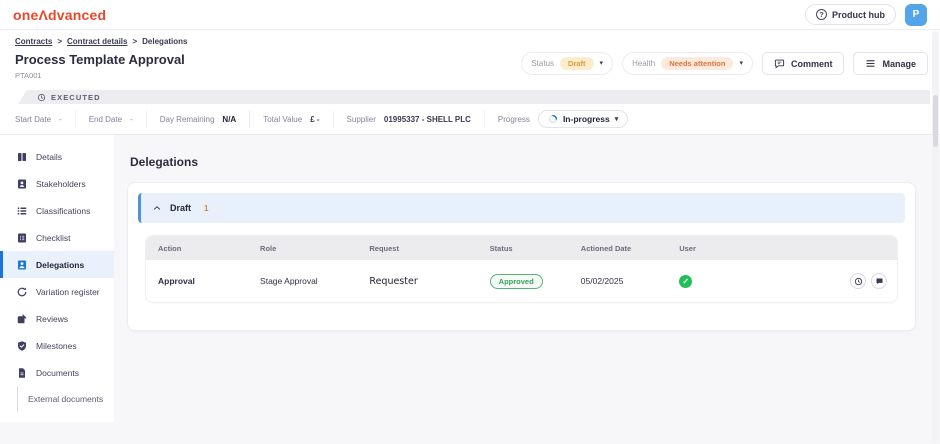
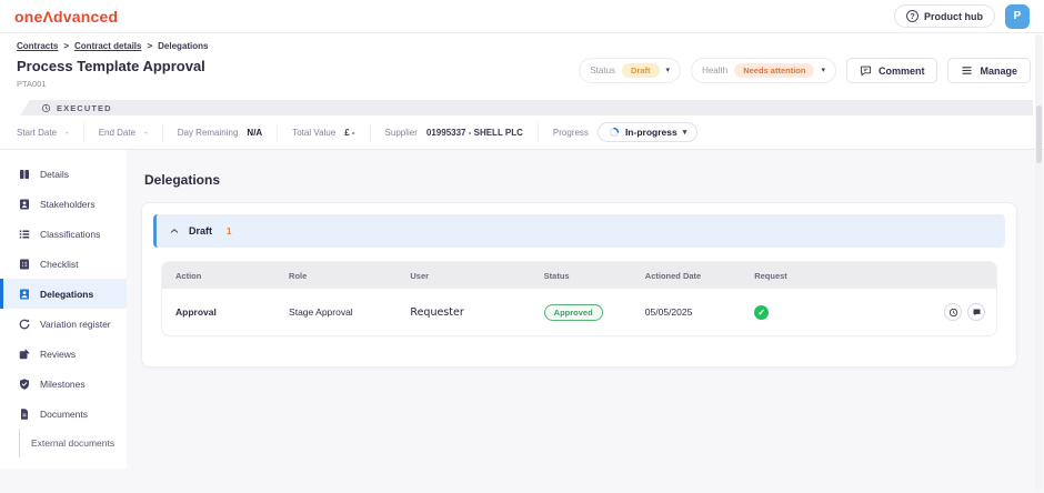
  oneΛdvanced
  ?
  Product hub
  P
  Contracts
  >
  Contract details
  >
  Delegations
  Process Template Approval
  PTA001
  Status
  Draft
  Health
  Needs attention
  Comment
  Manage
  EXECUTED
  Start Date
  -
  End Date
  -
  Day Remaining
  N/A
  Total Value
  £ -
  Supplier
  01995337 - SHELL PLC
  Progress
  In-progress
  Details
  Stakeholders
  Classifications
  Checklist
  Delegations
  Variation register
  Reviews
  Milestones
  Documents
  External documents
  Delegations
  Draft
  1
  Action
  Role
- Request
+ User
  Status
  Actioned Date
- User
+ Request
  Approval
  Stage Approval
  Requester
  Approved
- 05/02/2025
+ 05/05/2025
  ✓
